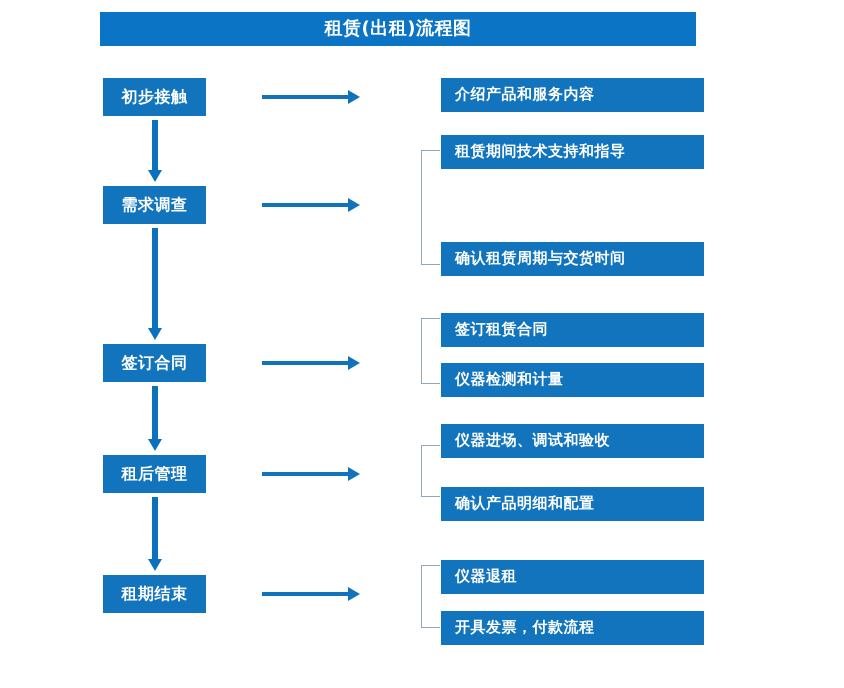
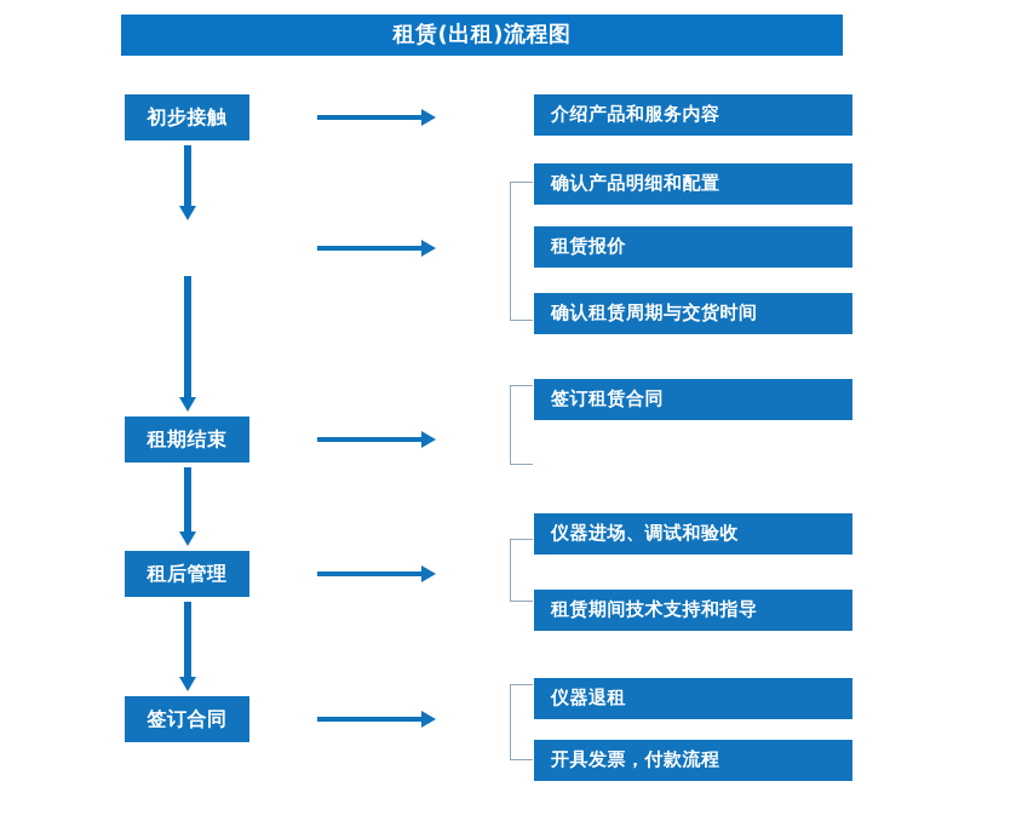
  租赁(出租)流程图
  初步接触
- 需求调查
- 签订合同
+ 租期结束
  租后管理
- 租期结束
+ 签订合同
  介绍产品和服务内容
- 租赁期间技术支持和指导
+ 确认产品明细和配置
+ 租赁报价
  确认租赁周期与交货时间
  签订租赁合同
- 仪器检测和计量
  仪器进场、调试和验收
- 确认产品明细和配置
+ 租赁期间技术支持和指导
  仪器退租
  开具发票，付款流程
